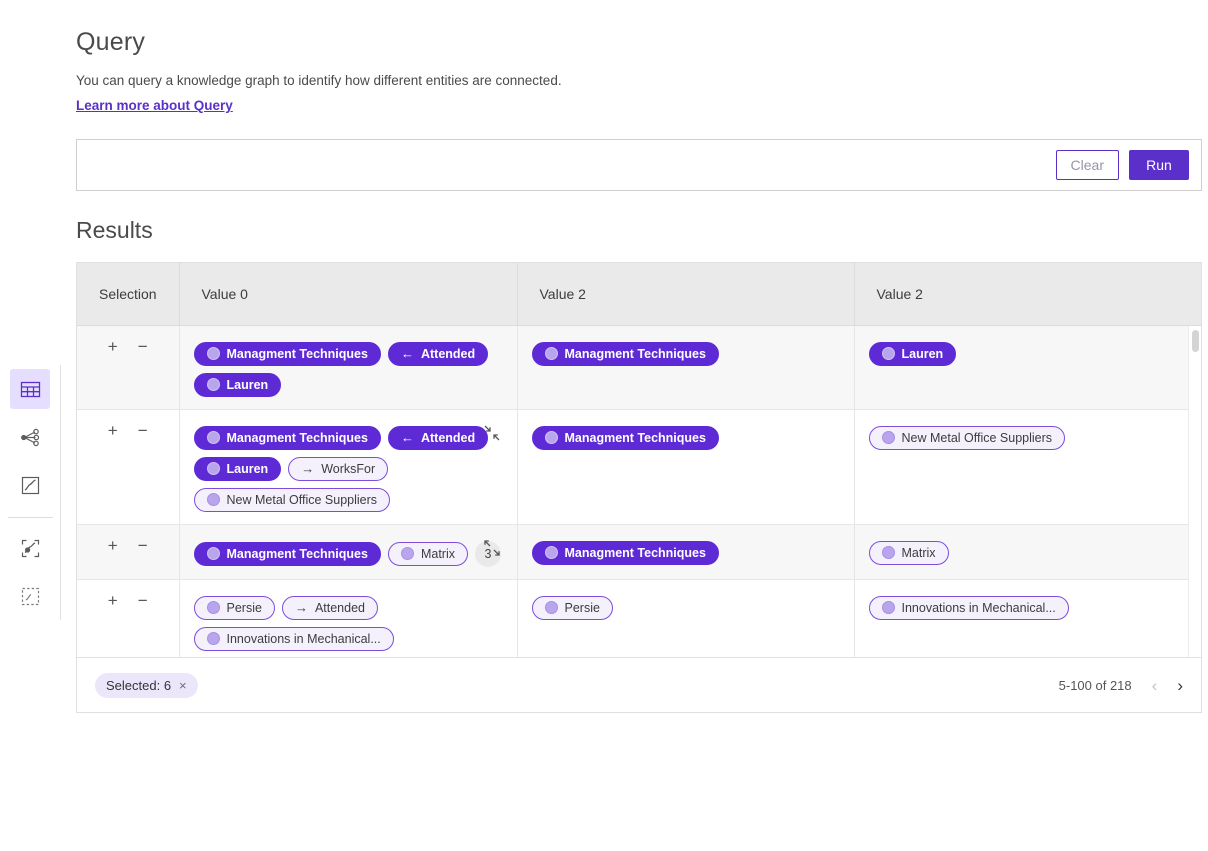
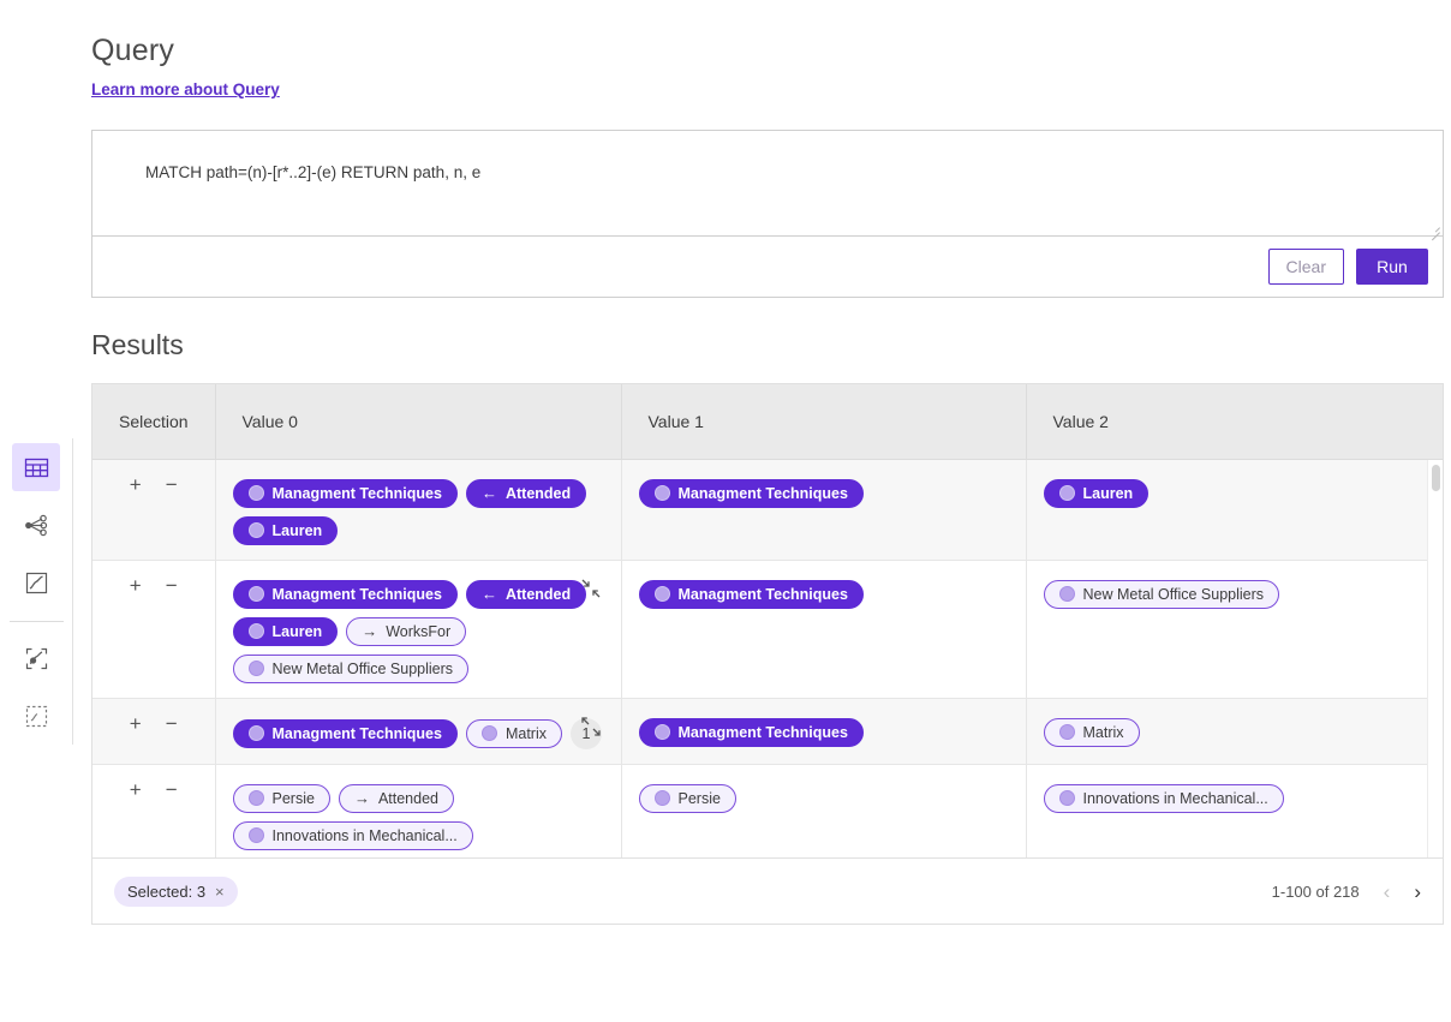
  Query
- You can query a knowledge graph to identify how different entities are connected.
  Learn more about Query
+ MATCH path=(n)-[r*..2]-(e) RETURN path, n, e
  Clear
  Run
  Results
- Selection	Value 0	Value 2	Value 2
+ Selection	Value 0	Value 1	Value 2
  + −	Managment Techniques ← AttendedLauren	Managment Techniques	Lauren
  + −	Managment Techniques ← AttendedLauren → WorksForNew Metal Office Suppliers	Managment Techniques	New Metal Office Suppliers
- + −	Managment Techniques Matrix 3	Managment Techniques	Matrix
+ + −	Managment Techniques Matrix 1	Managment Techniques	Matrix
  + −	Persie → AttendedInnovations in Mechanical...	Persie	Innovations in Mechanical...
- Selected: 6
+ Selected: 3
  ×
- 5-100 of 218
+ 1-100 of 218
  ‹
  ›
